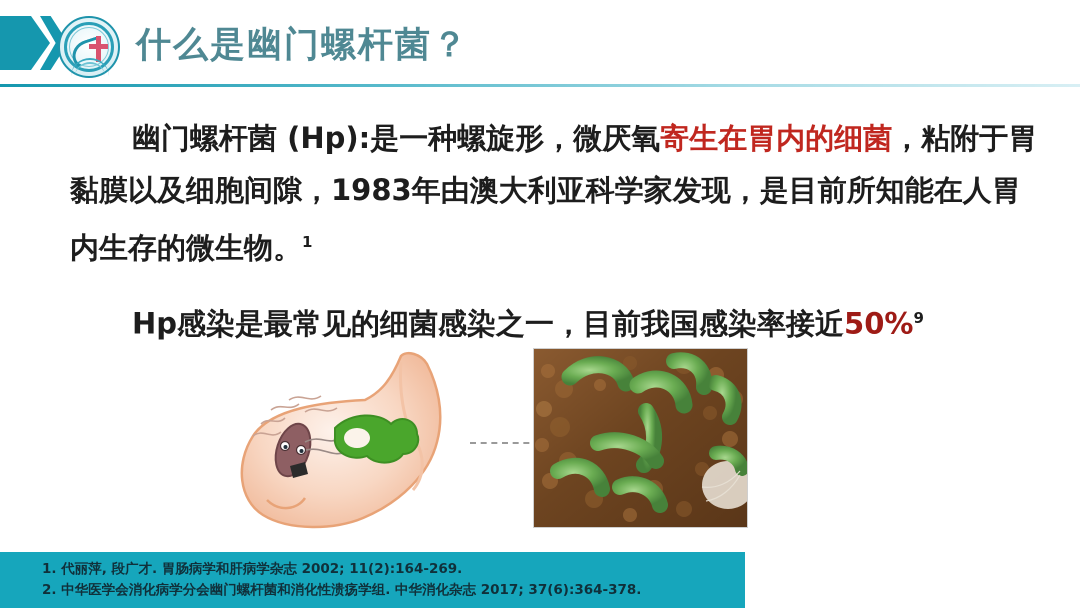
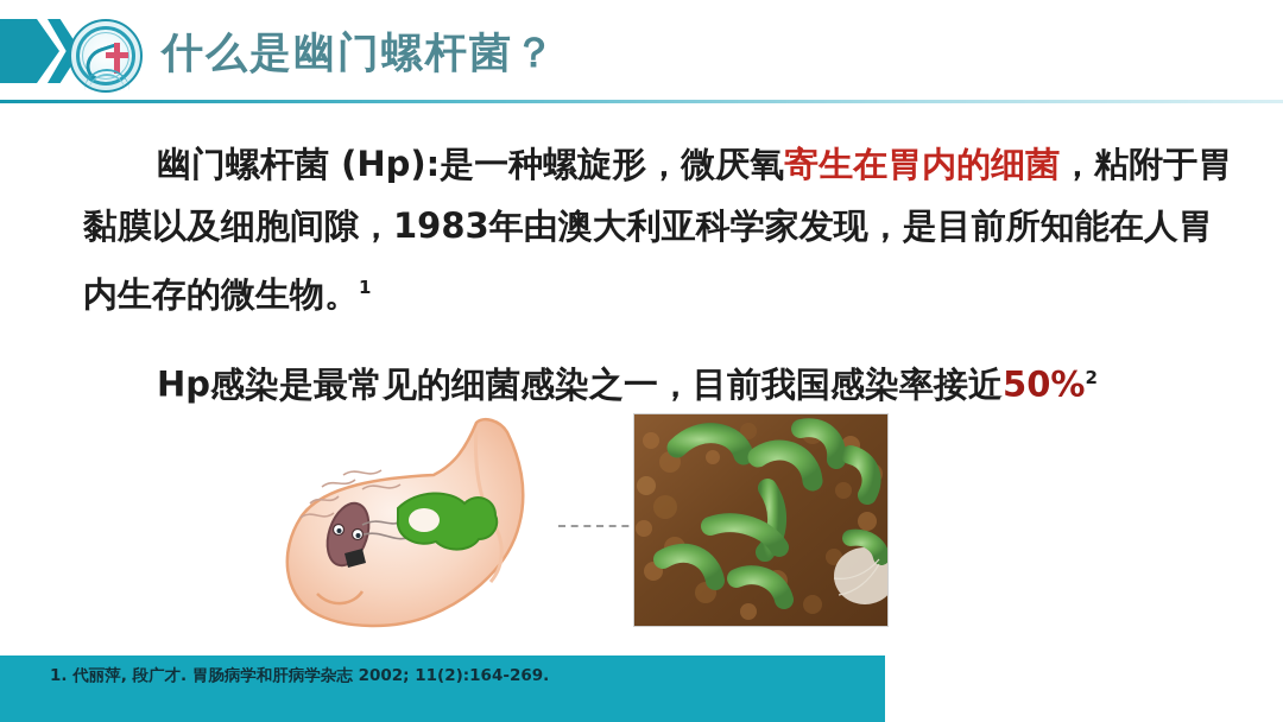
  什么是幽门螺杆菌？
  幽门螺杆菌 (Hp):是一种螺旋形，微厌氧寄生在胃内的细菌，粘附于胃黏膜以及细胞间隙，1983年由澳大利亚科学家发现，是目前所知能在人胃内生存的微生物。1
- Hp感染是最常见的细菌感染之一，目前我国感染率接近50%9
+ Hp感染是最常见的细菌感染之一，目前我国感染率接近50%2
  1. 代丽萍, 段广才. 胃肠病学和肝病学杂志 2002; 11(2):164-269.
- 2. 中华医学会消化病学分会幽门螺杆菌和消化性溃疡学组. 中华消化杂志 2017; 37(6):364-378.
